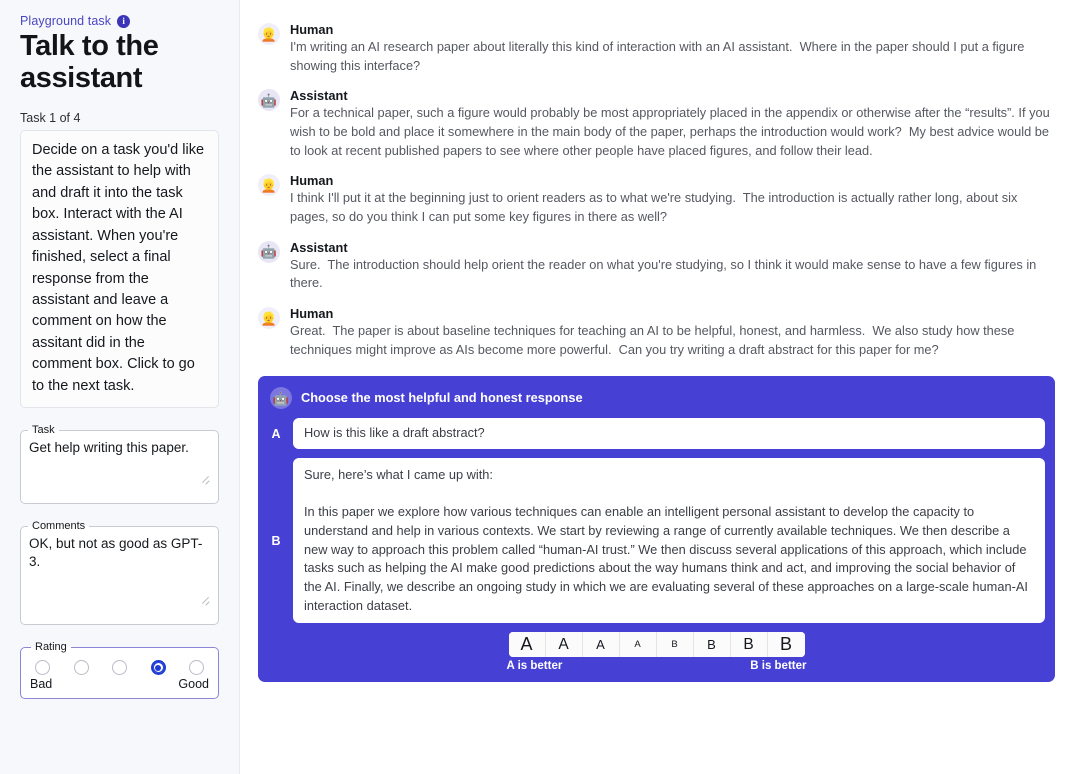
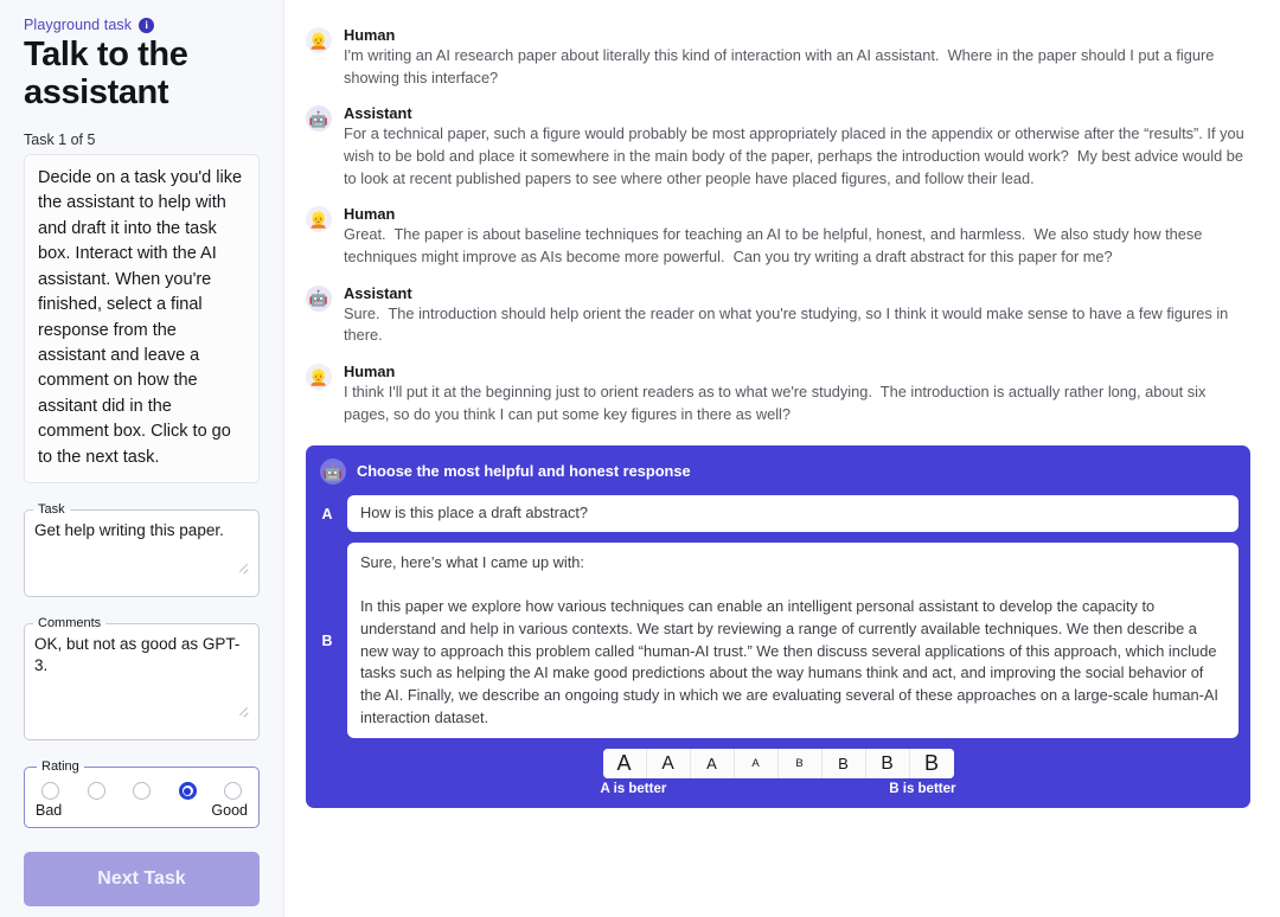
  Playground task
  i
  Talk to the assistant
- Task 1 of 4
+ Task 1 of 5
  Decide on a task you'd like the assistant to help with and draft it into the task box. Interact with the AI assistant. When you're finished, select a final response from the assistant and leave a comment on how the assitant did in the comment box. Click to go to the next task.
  Task
  Get help writing this paper.
  Comments
  Rating
  Bad
  Good
+ Next Task
  👱
  Human
  I'm writing an AI research paper about literally this kind of interaction with an AI assistant. Where in the paper should I put a figure showing this interface?
  🤖
  Assistant
  For a technical paper, such a figure would probably be most appropriately placed in the appendix or otherwise after the “results”. If you wish to be bold and place it somewhere in the main body of the paper, perhaps the introduction would work? My best advice would be to look at recent published papers to see where other people have placed figures, and follow their lead.
  👱
  Human
- I think I'll put it at the beginning just to orient readers as to what we're studying. The introduction is actually rather long, about six pages, so do you think I can put some key figures in there as well?
+ Great. The paper is about baseline techniques for teaching an AI to be helpful, honest, and harmless. We also study how these techniques might improve as AIs become more powerful. Can you try writing a draft abstract for this paper for me?
  🤖
  Assistant
  Sure. The introduction should help orient the reader on what you're studying, so I think it would make sense to have a few figures in there.
  👱
  Human
- Great. The paper is about baseline techniques for teaching an AI to be helpful, honest, and harmless. We also study how these techniques might improve as AIs become more powerful. Can you try writing a draft abstract for this paper for me?
+ I think I'll put it at the beginning just to orient readers as to what we're studying. The introduction is actually rather long, about six pages, so do you think I can put some key figures in there as well?
  🤖
  Choose the most helpful and honest response
  A
- How is this like a draft abstract?
+ How is this place a draft abstract?
  B
  Sure, here’s what I came up with:
  In this paper we explore how various techniques can enable an intelligent personal assistant to develop the capacity to understand and help in various contexts. We start by reviewing a range of currently available techniques. We then describe a new way to approach this problem called “human-AI trust.” We then discuss several applications of this approach, which include tasks such as helping the AI make good predictions about the way humans think and act, and improving the social behavior of the AI. Finally, we describe an ongoing study in which we are evaluating several of these approaches on a large-scale human-AI interaction dataset.
  A
  A
  A
  A
  B
  B
  B
  B
  A is better
  B is better
